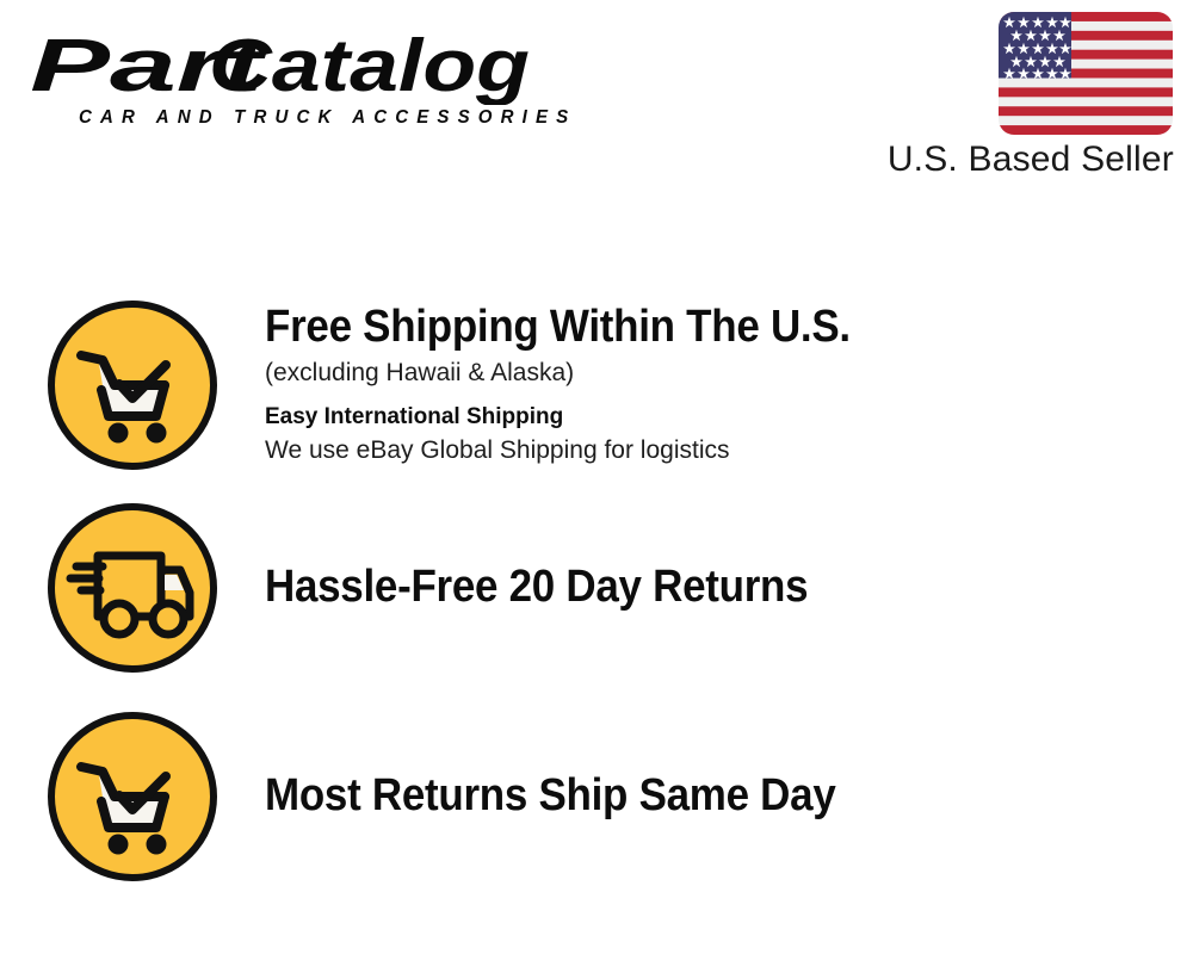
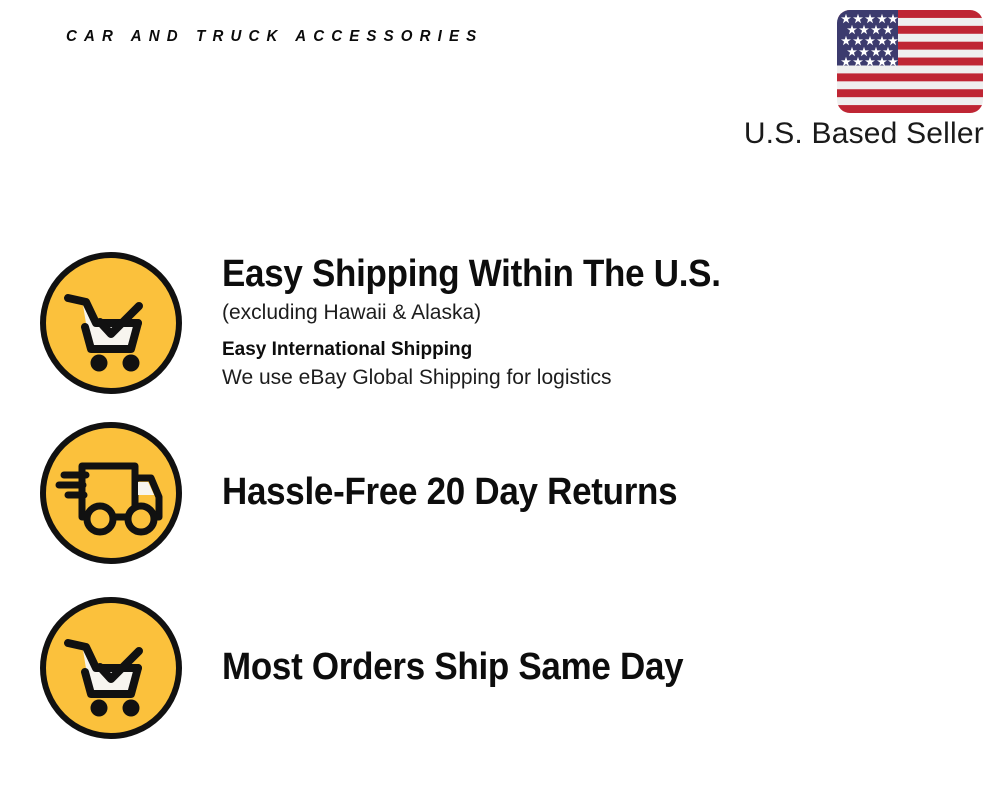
- Part
- Catalog
  CAR AND TRUCK ACCESSORIES
  U.S. Based Seller
- Free Shipping Within The U.S.
+ Easy Shipping Within The U.S.
  (excluding Hawaii & Alaska)
  Easy International Shipping
  We use eBay Global Shipping for logistics
  Hassle-Free 20 Day Returns
- Most Returns Ship Same Day
+ Most Orders Ship Same Day
